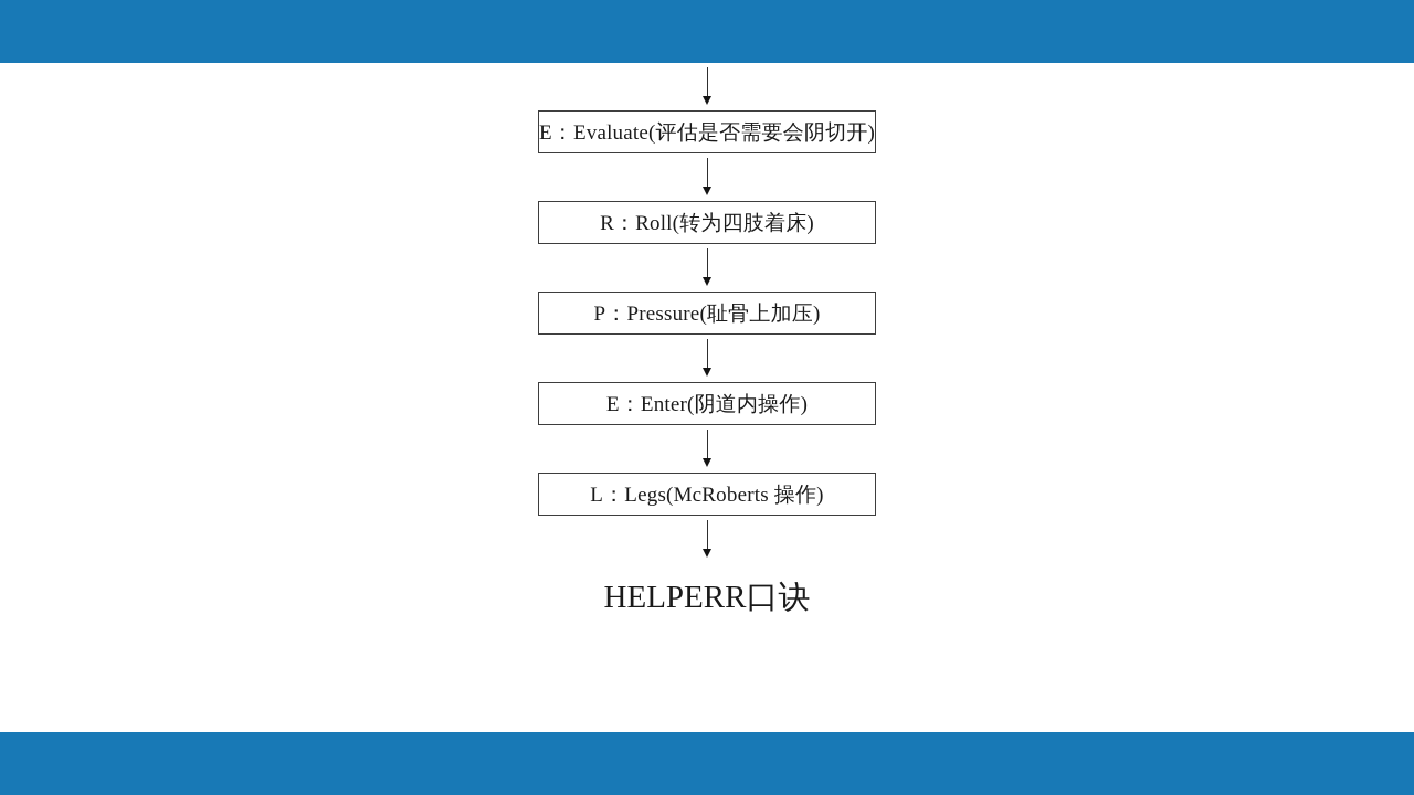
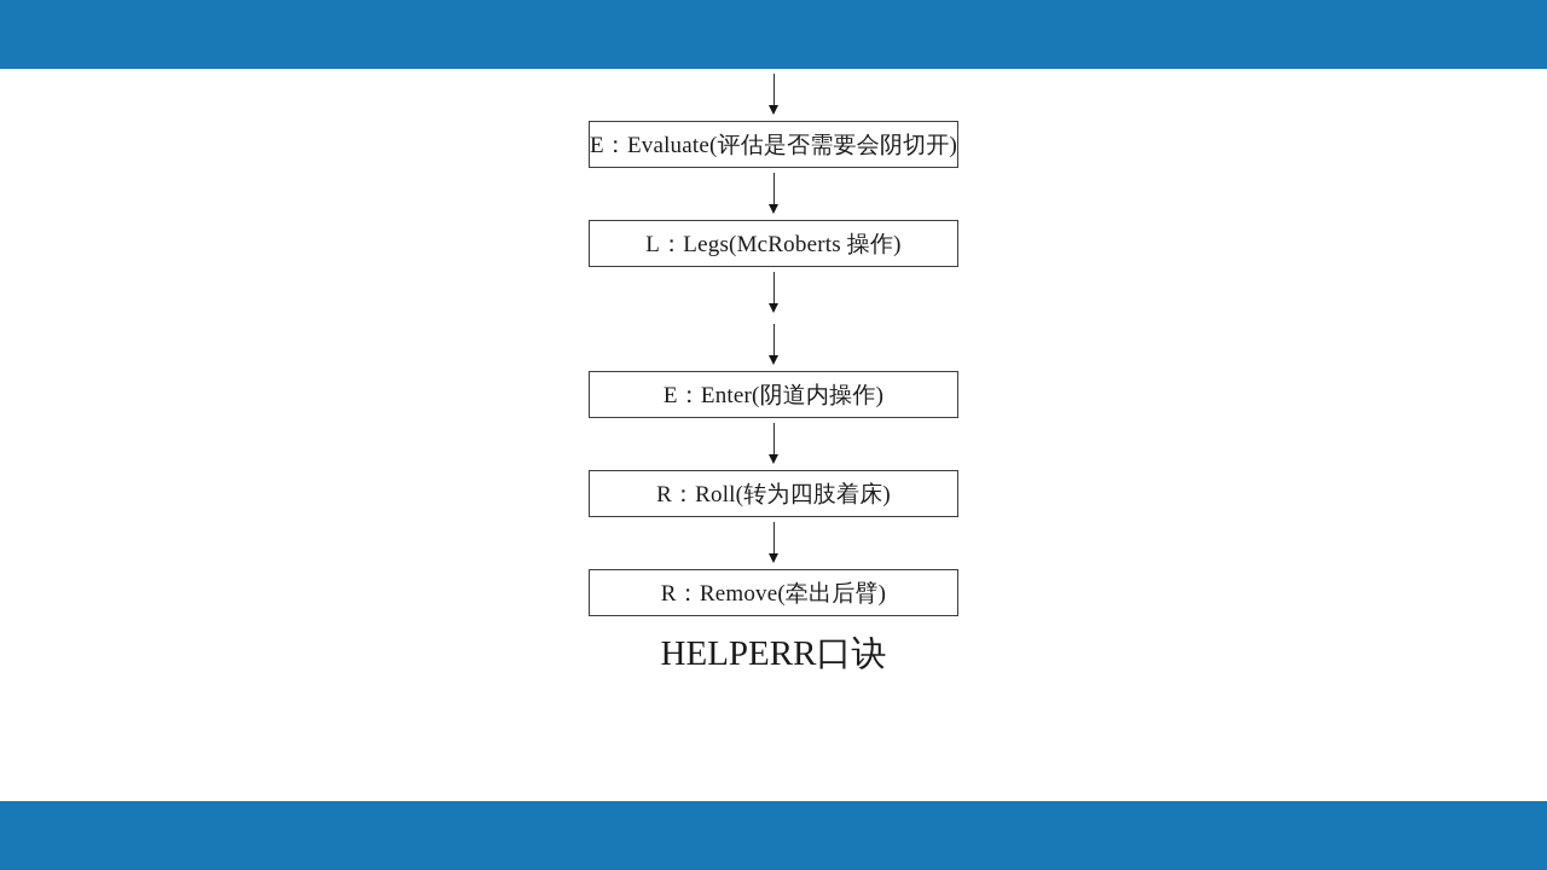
  E：Evaluate(评估是否需要会阴切开)
- R：Roll(转为四肢着床)
+ L：Legs(McRoberts 操作)
- P：Pressure(耻骨上加压)
  E：Enter(阴道内操作)
- L：Legs(McRoberts 操作)
+ R：Roll(转为四肢着床)
+ R：Remove(牵出后臂)
  HELPERR口诀
